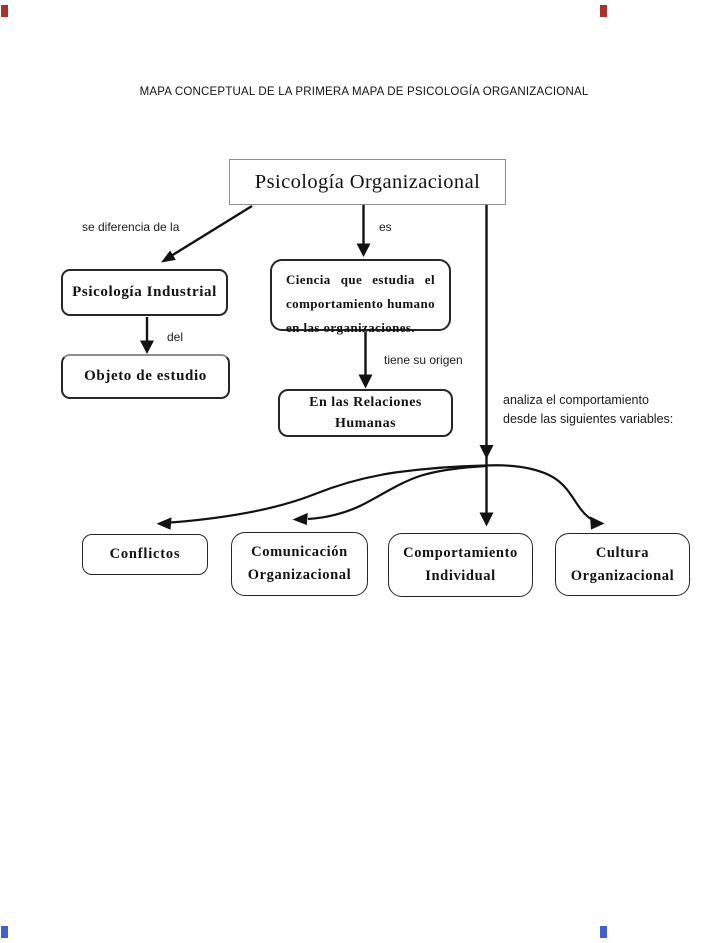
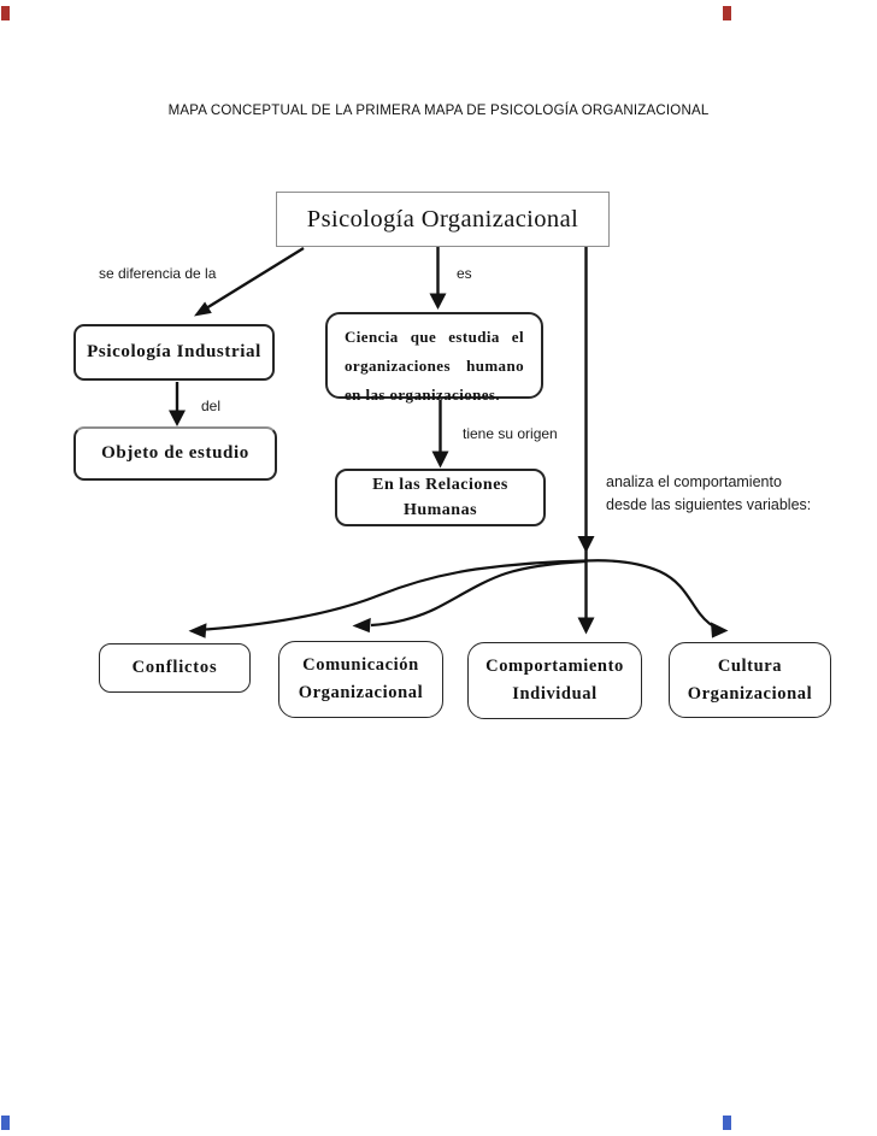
  MAPA CONCEPTUAL DE LA PRIMERA MAPA DE PSICOLOGÍA ORGANIZACIONAL
  Psicología Organizacional
  Psicología Industrial
  Objeto de estudio
- Ciencia que estudia el comportamiento humano en las organizaciones.
+ Ciencia que estudia el organizaciones humano en las organizaciones.
  En las Relaciones
  Humanas
  Conflictos
  Comunicación
  Organizacional
  Comportamiento
  Individual
  Cultura
  Organizacional
  se diferencia de la
  es
  del
  tiene su origen
  analiza el comportamiento
  desde las siguientes variables:
